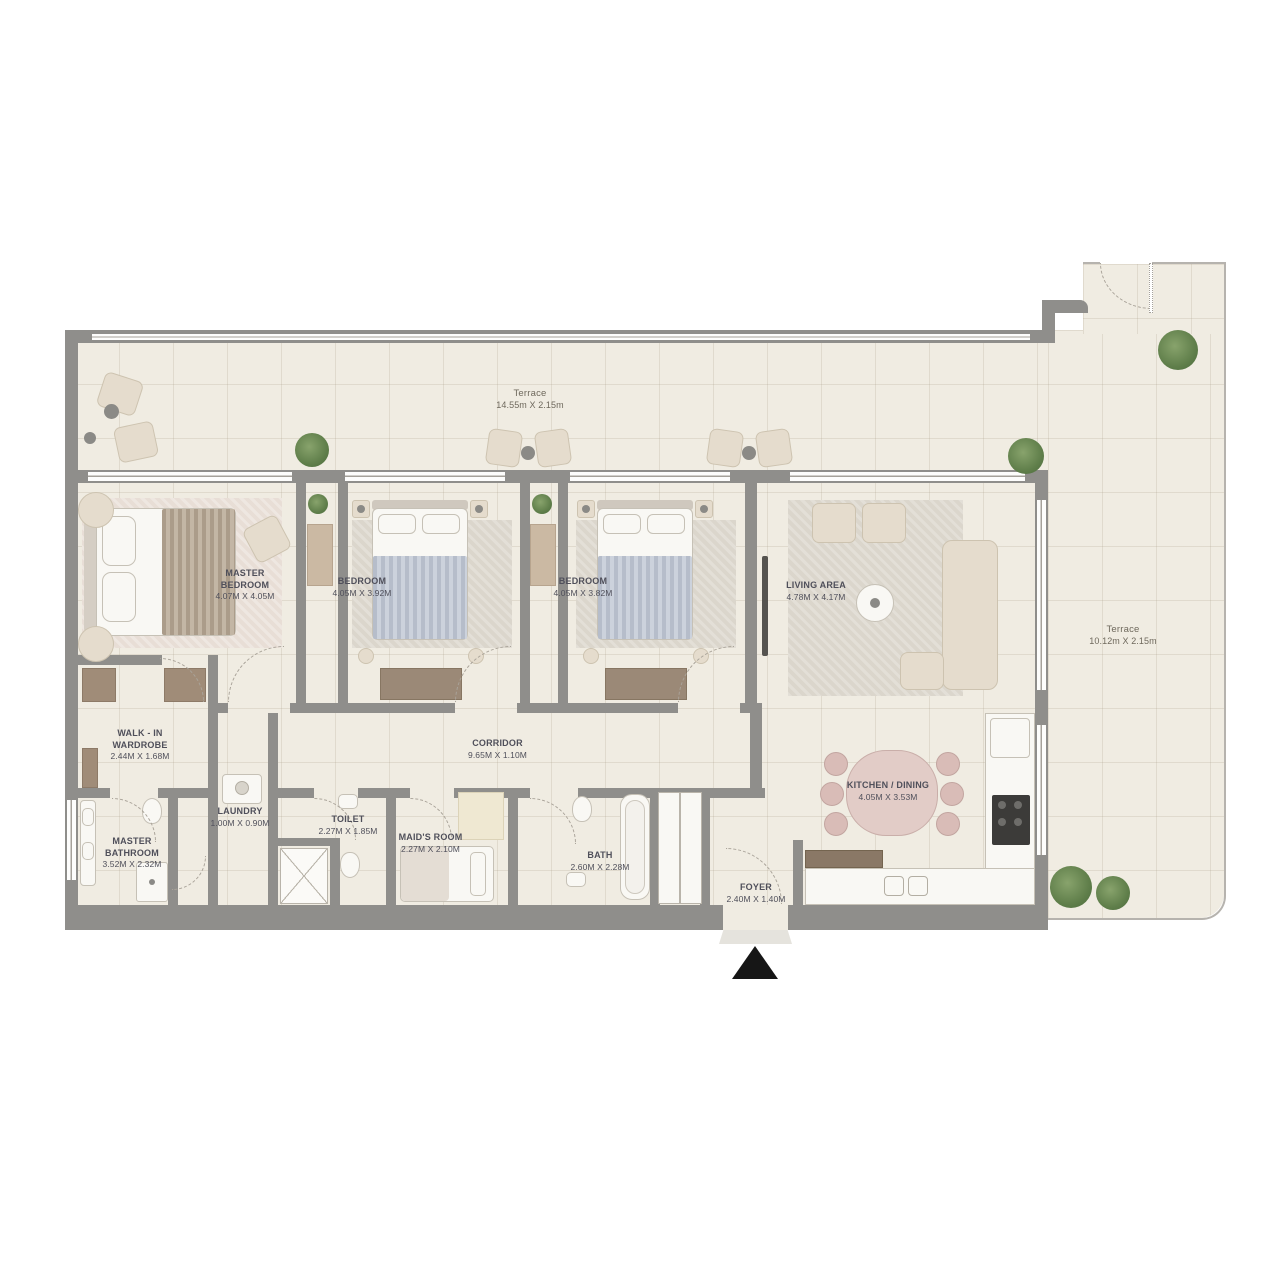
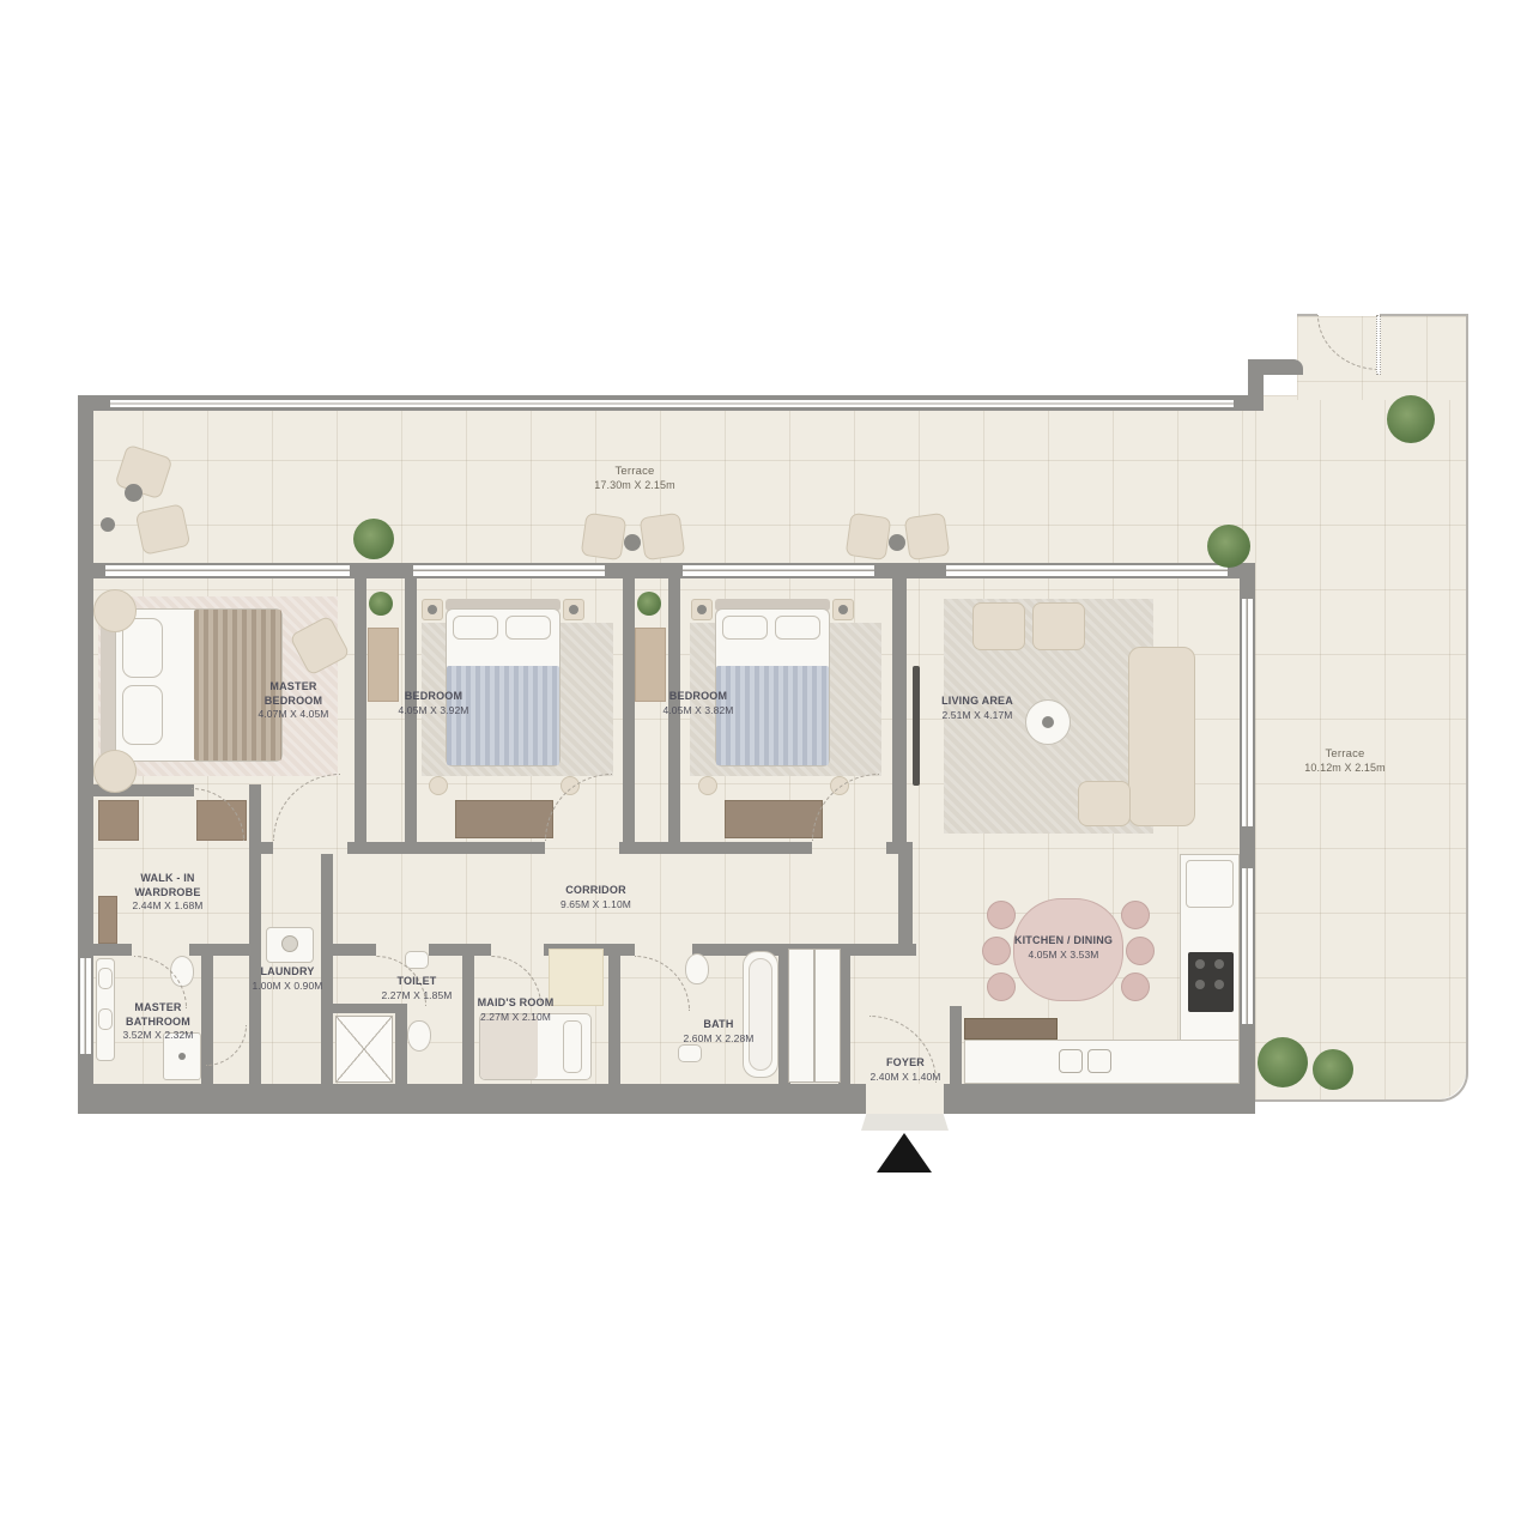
  Terrace
- 14.55m X 2.15m
+ 17.30m X 2.15m
  MASTER BEDROOM
  4.07M X 4.05M
  BEDROOM
  4.05M X 3.92M
  BEDROOM
  4.05M X 3.82M
  LIVING AREA
- 4.78M X 4.17M
+ 2.51M X 4.17M
  Terrace
  10.12m X 2.15m
  WALK - IN WARDROBE
  2.44M X 1.68M
  CORRIDOR
  9.65M X 1.10M
  MASTER BATHROOM
  3.52M X 2.32M
  LAUNDRY
  1.00M X 0.90M
  TOILET
  2.27M X 1.85M
  MAID'S ROOM
  2.27M X 2.10M
  BATH
  2.60M X 2.28M
  KITCHEN / DINING
  4.05M X 3.53M
  FOYER
  2.40M X 1.40M
